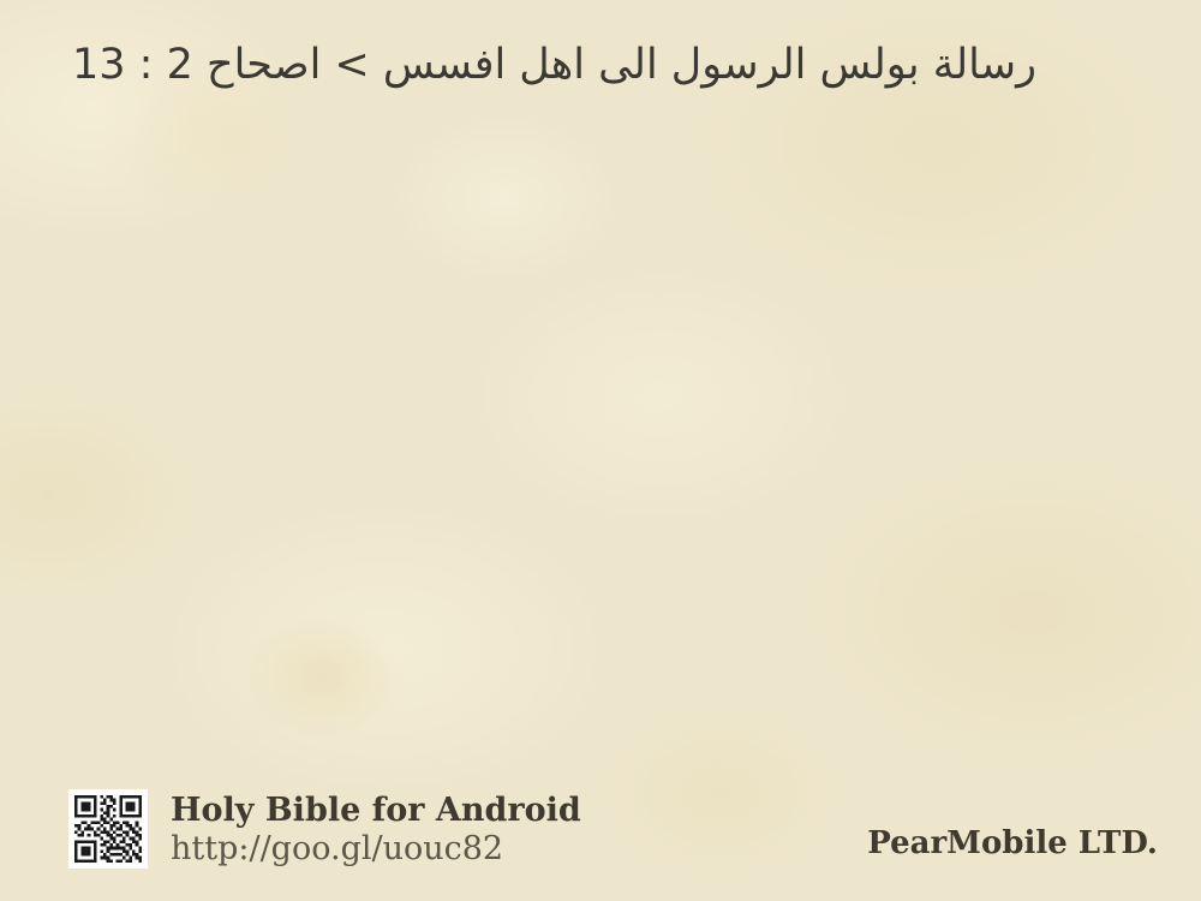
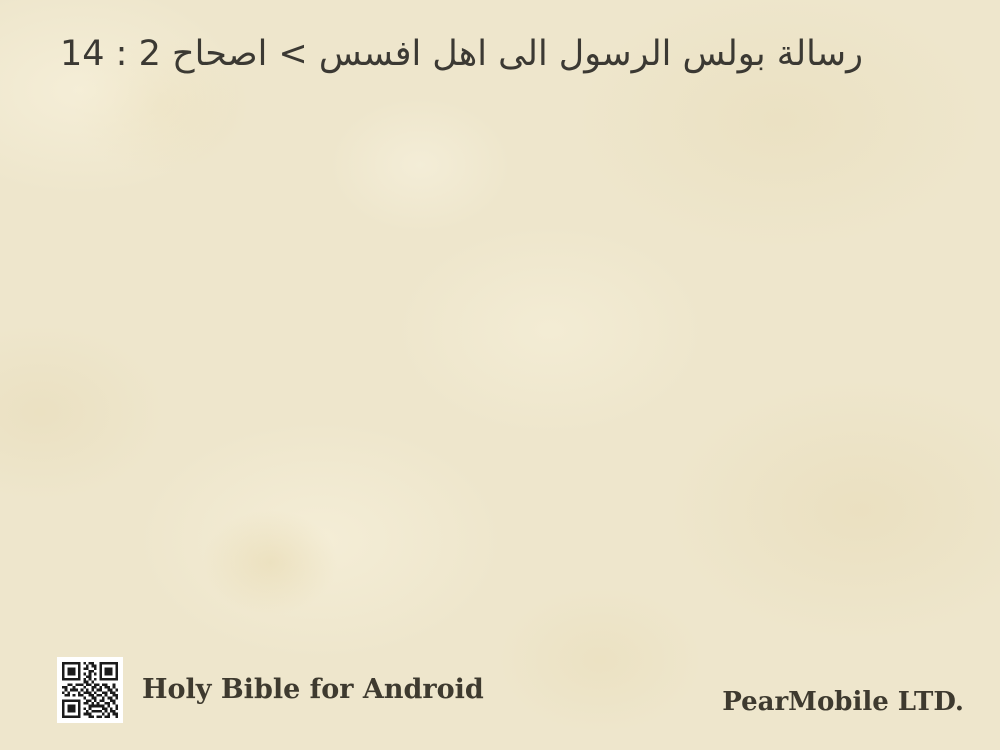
- رسالة بولس الرسول الى اهل افسس > اصحاح 2 : 13
+ رسالة بولس الرسول الى اهل افسس > اصحاح 2 : 14
  Holy Bible for Android
- http://goo.gl/uouc82
  PearMobile LTD.
